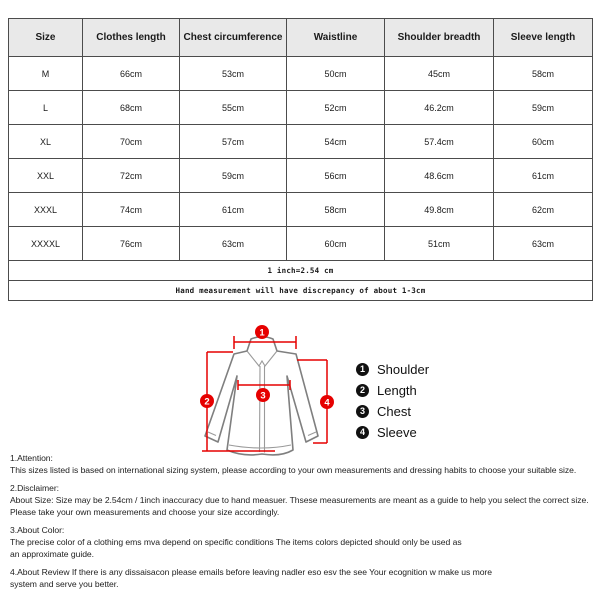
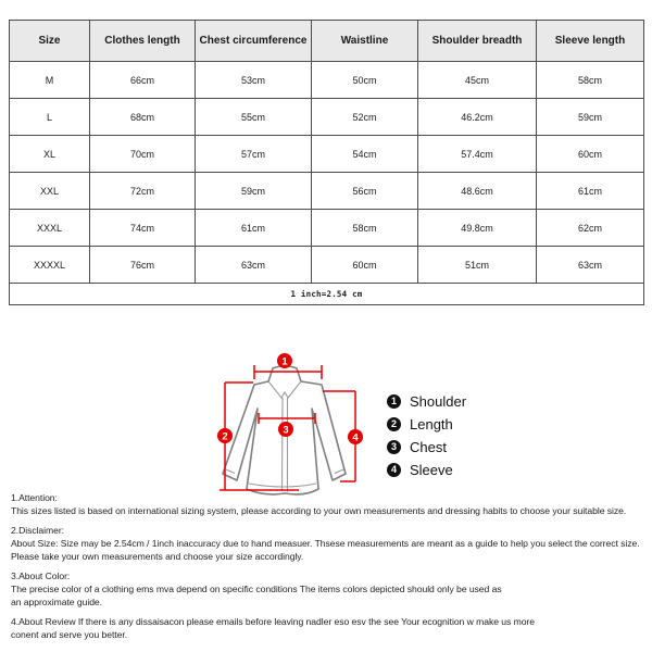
  Size	Clothes length	Chest circumference	Waistline	Shoulder breadth	Sleeve length
  M	66cm	53cm	50cm	45cm	58cm
  L	68cm	55cm	52cm	46.2cm	59cm
  XL	70cm	57cm	54cm	57.4cm	60cm
  XXL	72cm	59cm	56cm	48.6cm	61cm
  XXXL	74cm	61cm	58cm	49.8cm	62cm
  XXXXL	76cm	63cm	60cm	51cm	63cm
  1 inch=2.54 cm
- Hand measurement will have discrepancy of about 1-3cm
  1
  2
  3
  4
  1
  Shoulder
  2
  Length
  3
  Chest
  4
  Sleeve
  1.Attention:
  This sizes listed is based on international sizing system, please according to your own measurements and dressing habits to choose your suitable size.
  2.Disclaimer:
  About Size: Size may be 2.54cm / 1inch inaccuracy due to hand measuer. Thsese measurements are meant as a guide to help you select the correct size.
  Please take your own measurements and choose your size accordingly.
  3.About Color:
  The precise color of a clothing ems mva depend on specific conditions The items colors depicted should only be used as
  an approximate guide.
  4.About Review If there is any dissaisacon please emails before leaving nadler eso esv the see Your ecognition w make us more
- system and serve you better.
+ conent and serve you better.
